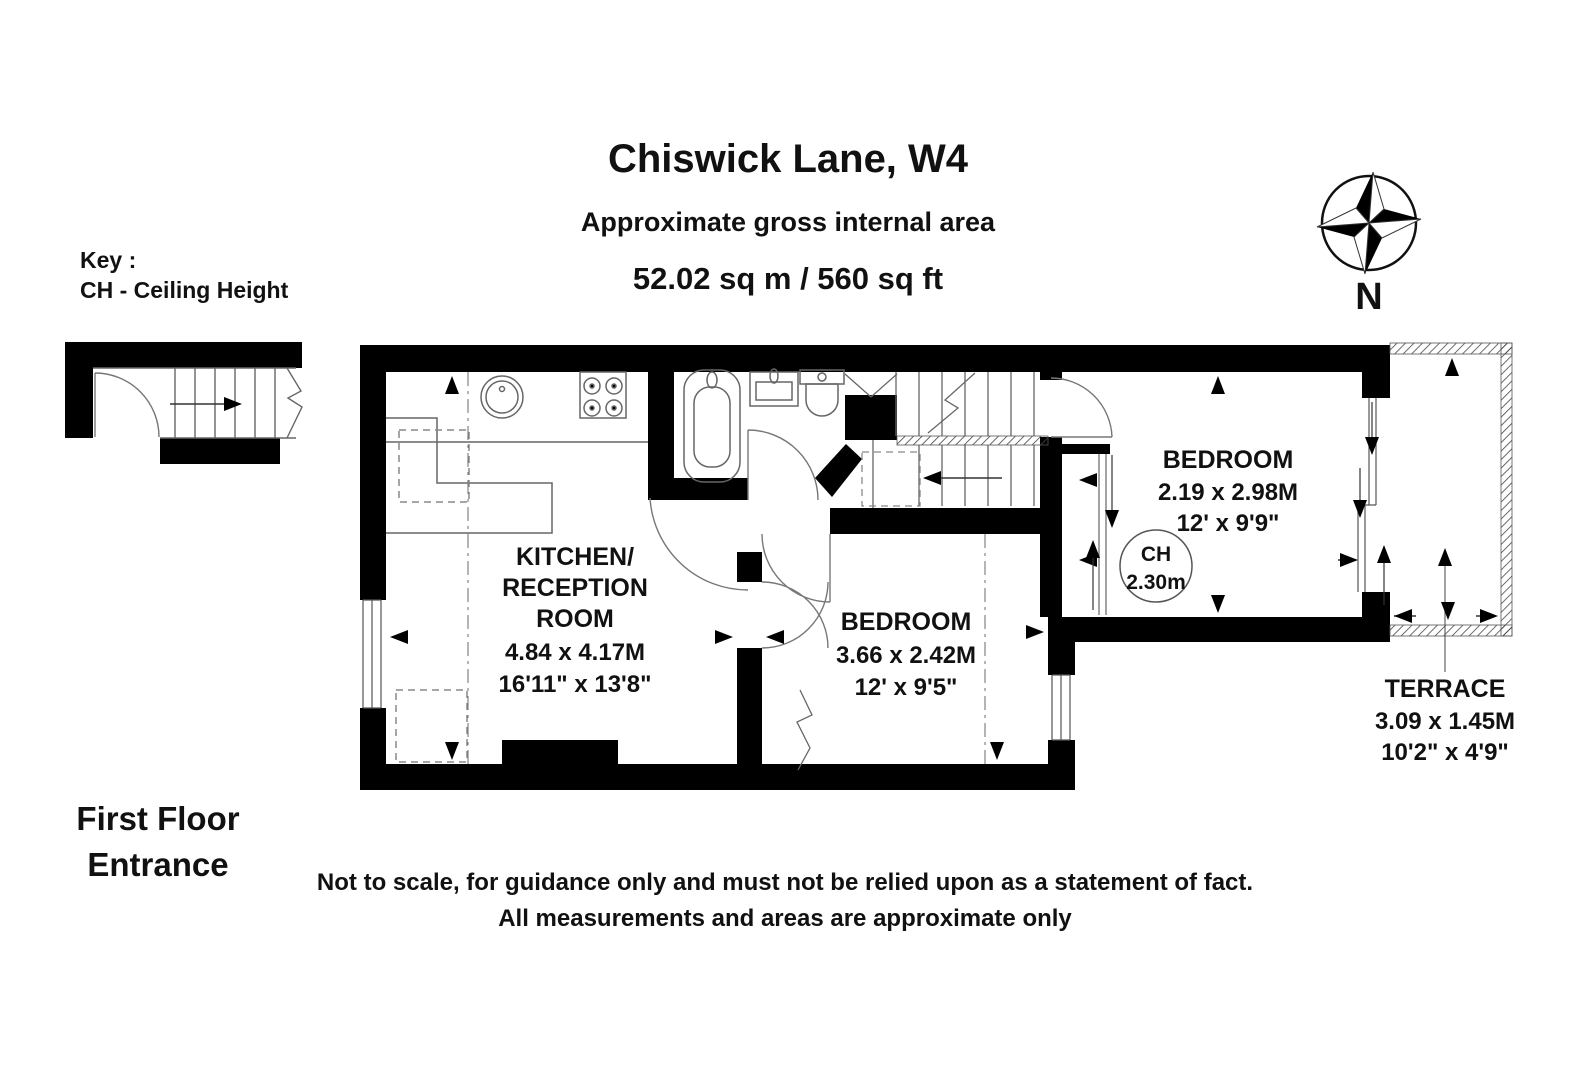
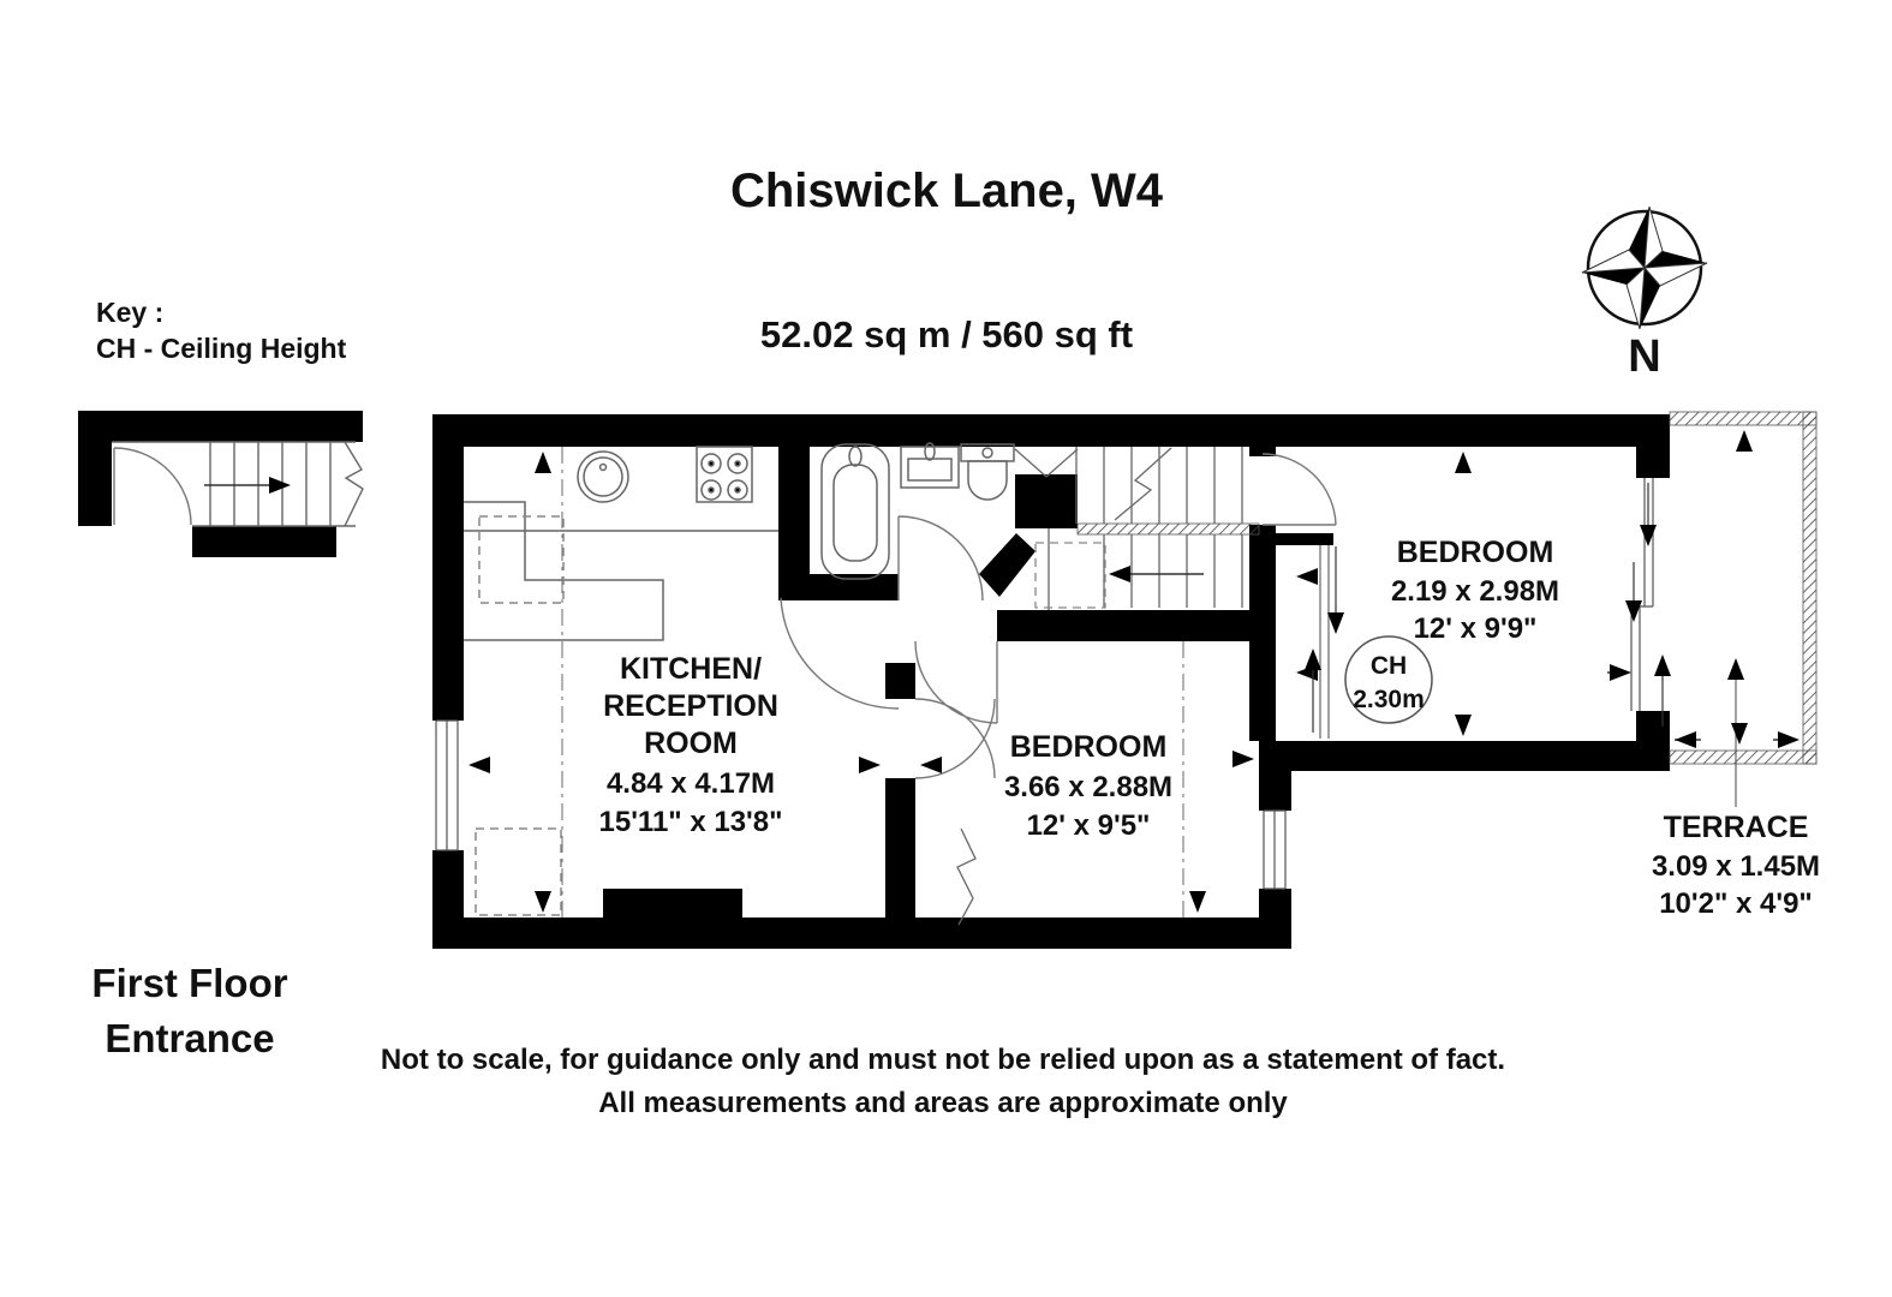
  Chiswick Lane, W4
- Approximate gross internal area
  52.02 sq m / 560 sq ft
  Key :
  CH - Ceiling Height
  N
  First Floor
  Entrance
  KITCHEN/
  RECEPTION
  ROOM
  4.84 x 4.17M
- 16'11" x 13'8"
+ 15'11" x 13'8"
  BEDROOM
- 3.66 x 2.42M
+ 3.66 x 2.88M
  12' x 9'5"
  BEDROOM
  2.19 x 2.98M
  12' x 9'9"
  CH
  2.30m
  TERRACE
  3.09 x 1.45M
  10'2" x 4'9"
  Not to scale, for guidance only and must not be relied upon as a statement of fact.
  All measurements and areas are approximate only
